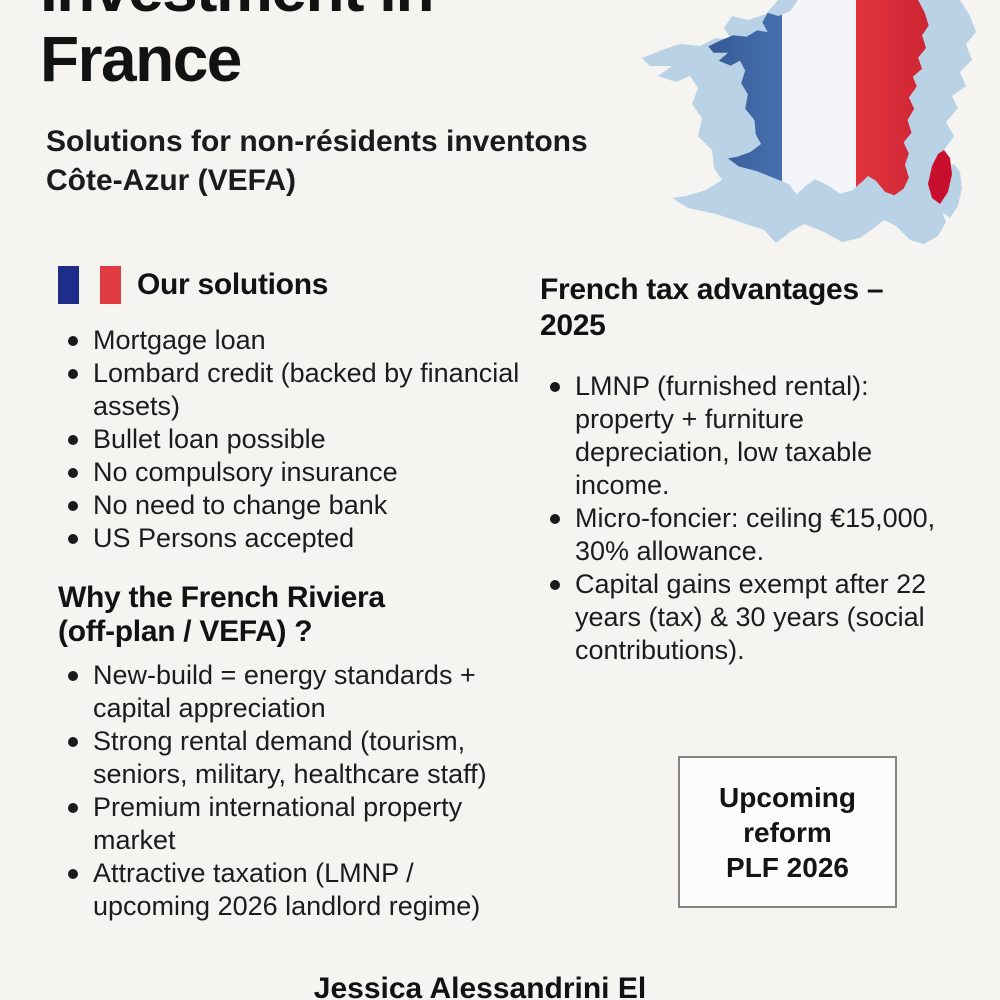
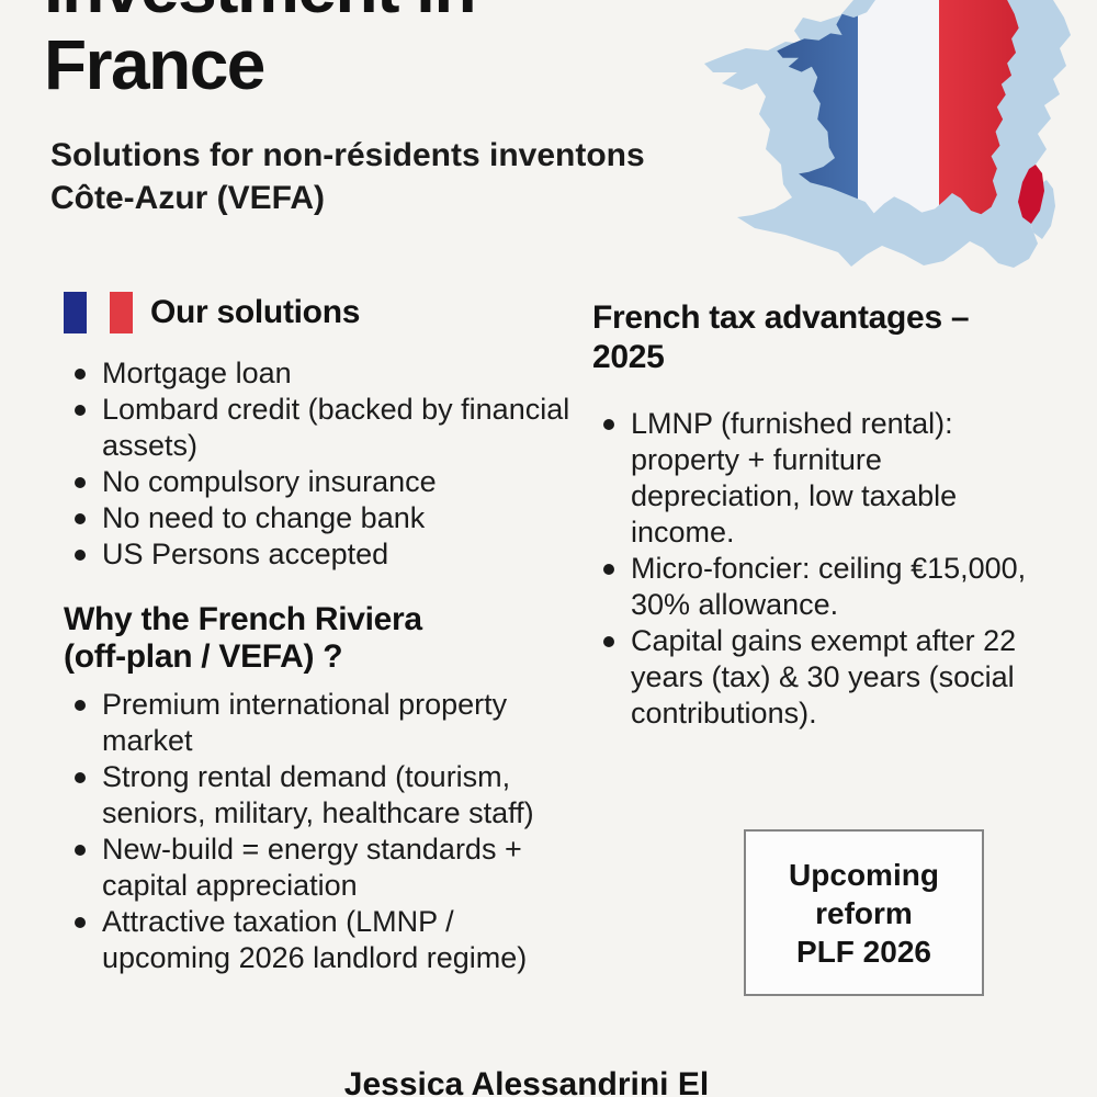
  France
  Solutions for non-résidents inventons
  Côte-Azur (VEFA)
  Our solutions
  Mortgage loan
  Lombard credit (backed by financial assets)
- Bullet loan possible
  No compulsory insurance
  No need to change bank
  US Persons accepted
  Why the French Riviera
  (off-plan / VEFA) ?
- New-build = energy standards + capital appreciation
+ Premium international property market
  Strong rental demand (tourism, seniors, military, healthcare staff)
- Premium international property market
+ New-build = energy standards + capital appreciation
  Attractive taxation (LMNP / upcoming 2026 landlord regime)
  French tax advantages – 2025
  LMNP (furnished rental): property + furniture depreciation, low taxable income.
  Micro-foncier: ceiling €15,000, 30% allowance.
  Capital gains exempt after 22 years (tax) & 30 years (social contributions).
  Upcoming
  reform
  PLF 2026
  Jessica Alessandrini El
